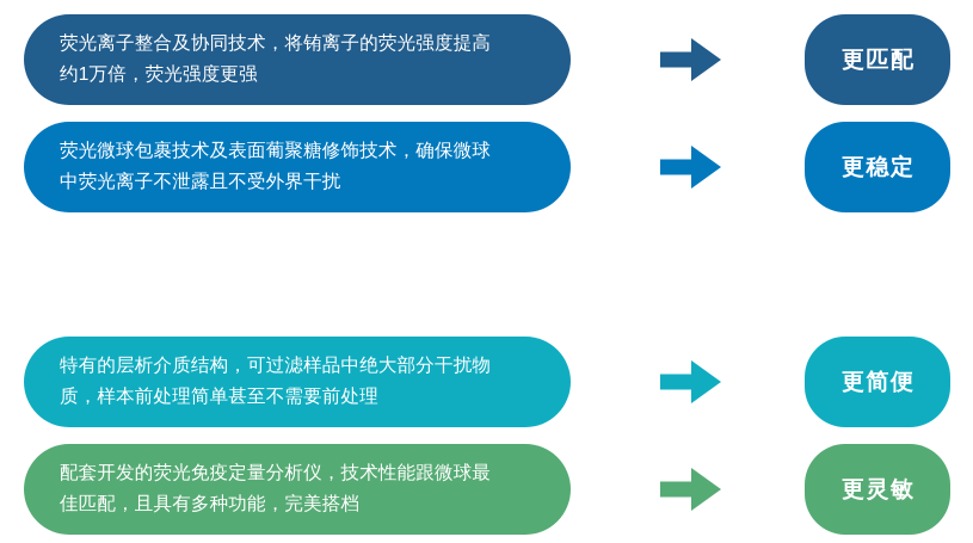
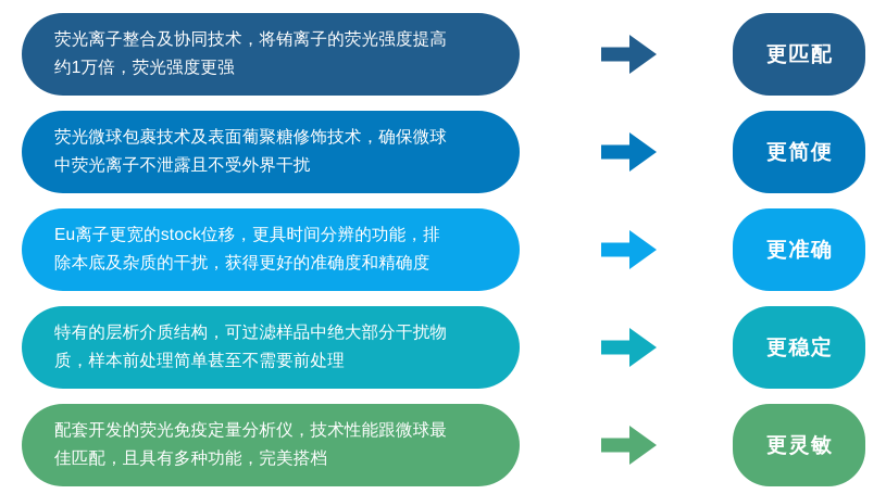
  荧光离子整合及协同技术，将铕离子的荧光强度提高
  约1万倍，荧光强度更强
  更匹配
  荧光微球包裹技术及表面葡聚糖修饰技术，确保微球
  中荧光离子不泄露且不受外界干扰
- 更稳定
+ 更简便
+ Eu离子更宽的stock位移，更具时间分辨的功能，排
+ 除本底及杂质的干扰，获得更好的准确度和精确度
+ 更准确
  特有的层析介质结构，可过滤样品中绝大部分干扰物
  质，样本前处理简单甚至不需要前处理
- 更简便
+ 更稳定
  配套开发的荧光免疫定量分析仪，技术性能跟微球最
  佳匹配，且具有多种功能，完美搭档
  更灵敏
